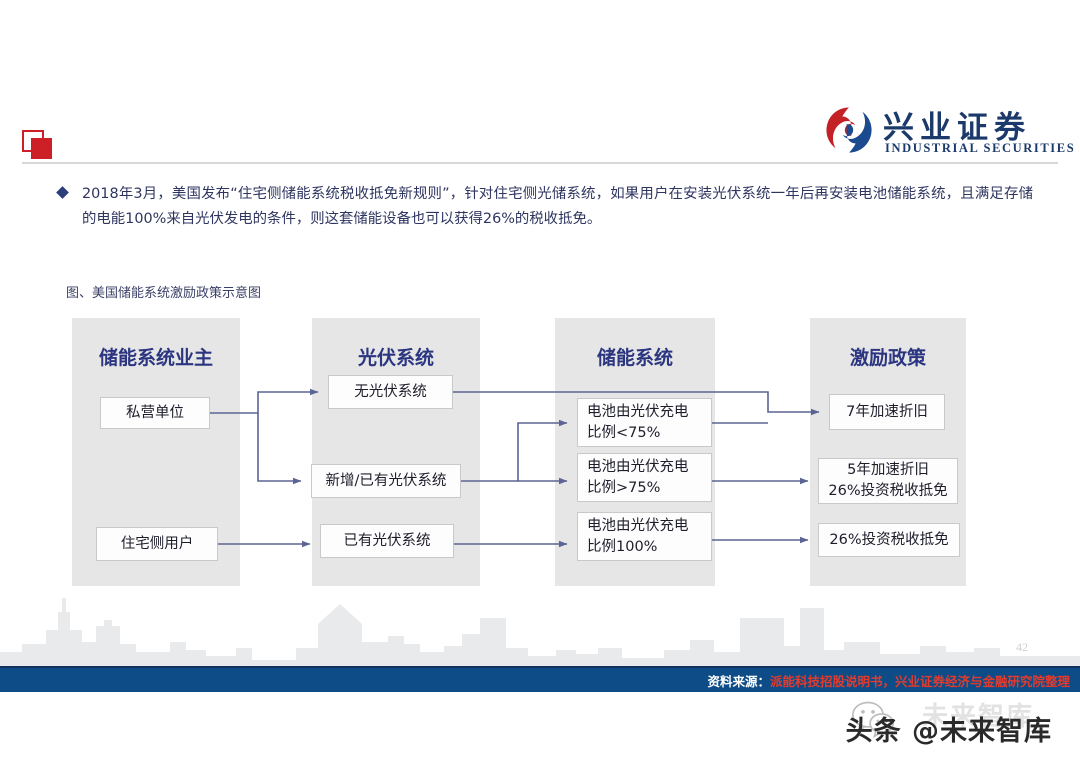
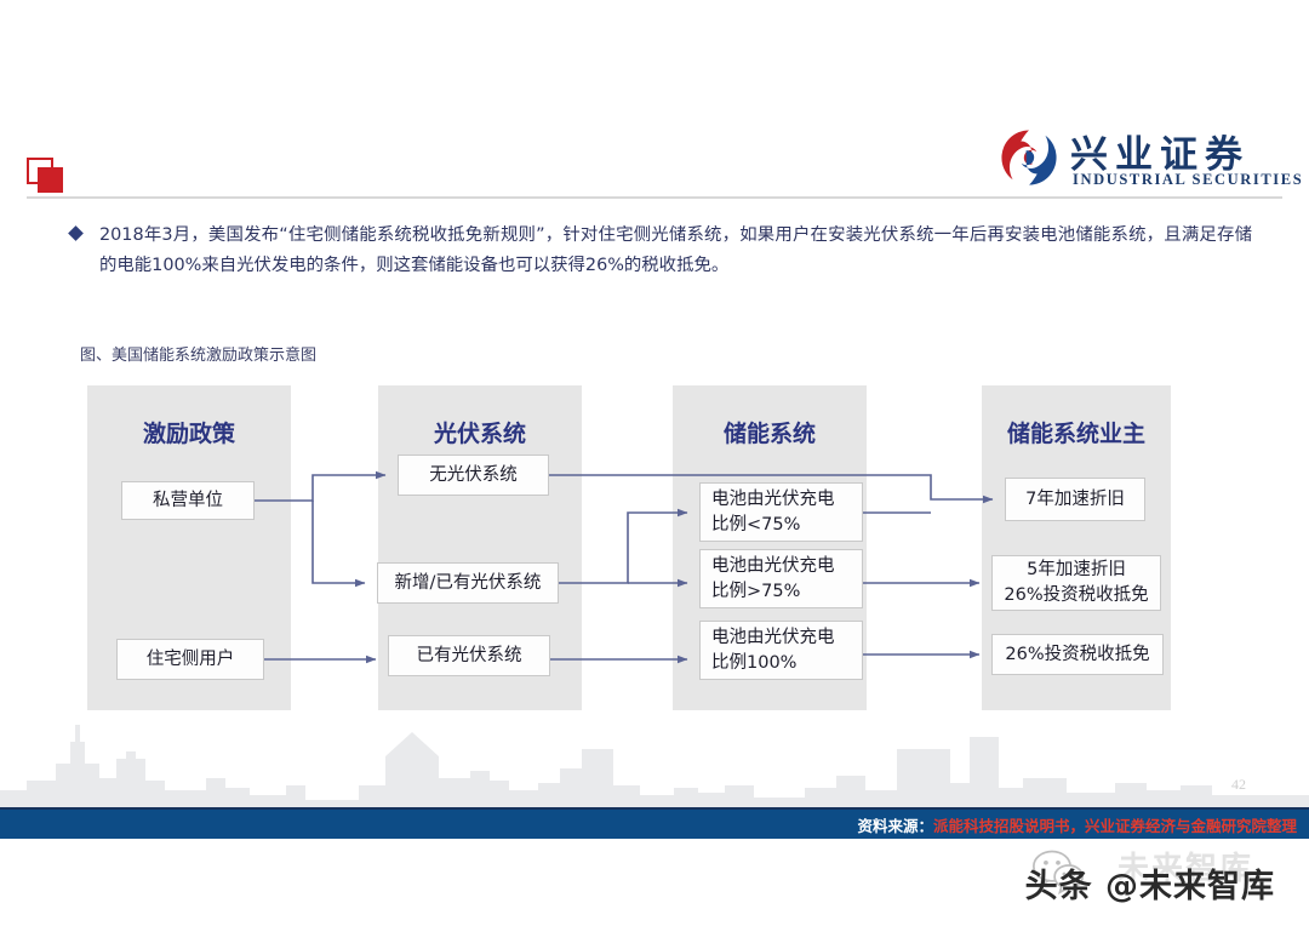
  兴业证券
  INDUSTRIAL SECURITIES
  2018年3月，美国发布“住宅侧储能系统税收抵免新规则”，针对住宅侧光储系统，如果用户在安装光伏系统一年后再安装电池储能系统，且满足存储的电能100%来自光伏发电的条件，则这套储能设备也可以获得26%的税收抵免。
  图、美国储能系统激励政策示意图
- 储能系统业主
+ 激励政策
  光伏系统
  储能系统
- 激励政策
+ 储能系统业主
  私营单位
  住宅侧用户
  无光伏系统
  新增/已有光伏系统
  已有光伏系统
  电池由光伏充电
  比例<75%
  电池由光伏充电
  比例>75%
  电池由光伏充电
  比例100%
  7年加速折旧
  5年加速折旧
  26%投资税收抵免
  26%投资税收抵免
  42
  资料来源：派能科技招股说明书，兴业证券经济与金融研究院整理
  未来智库
  头条 @未来智库
